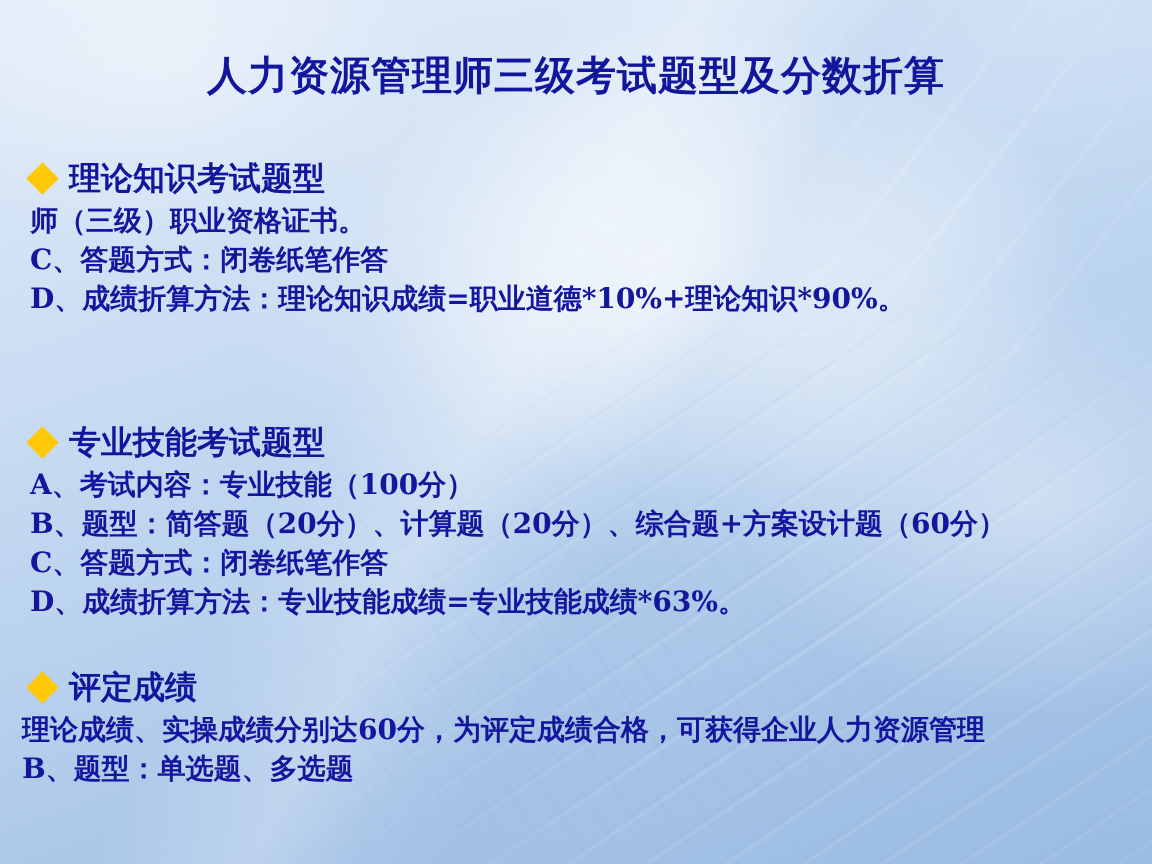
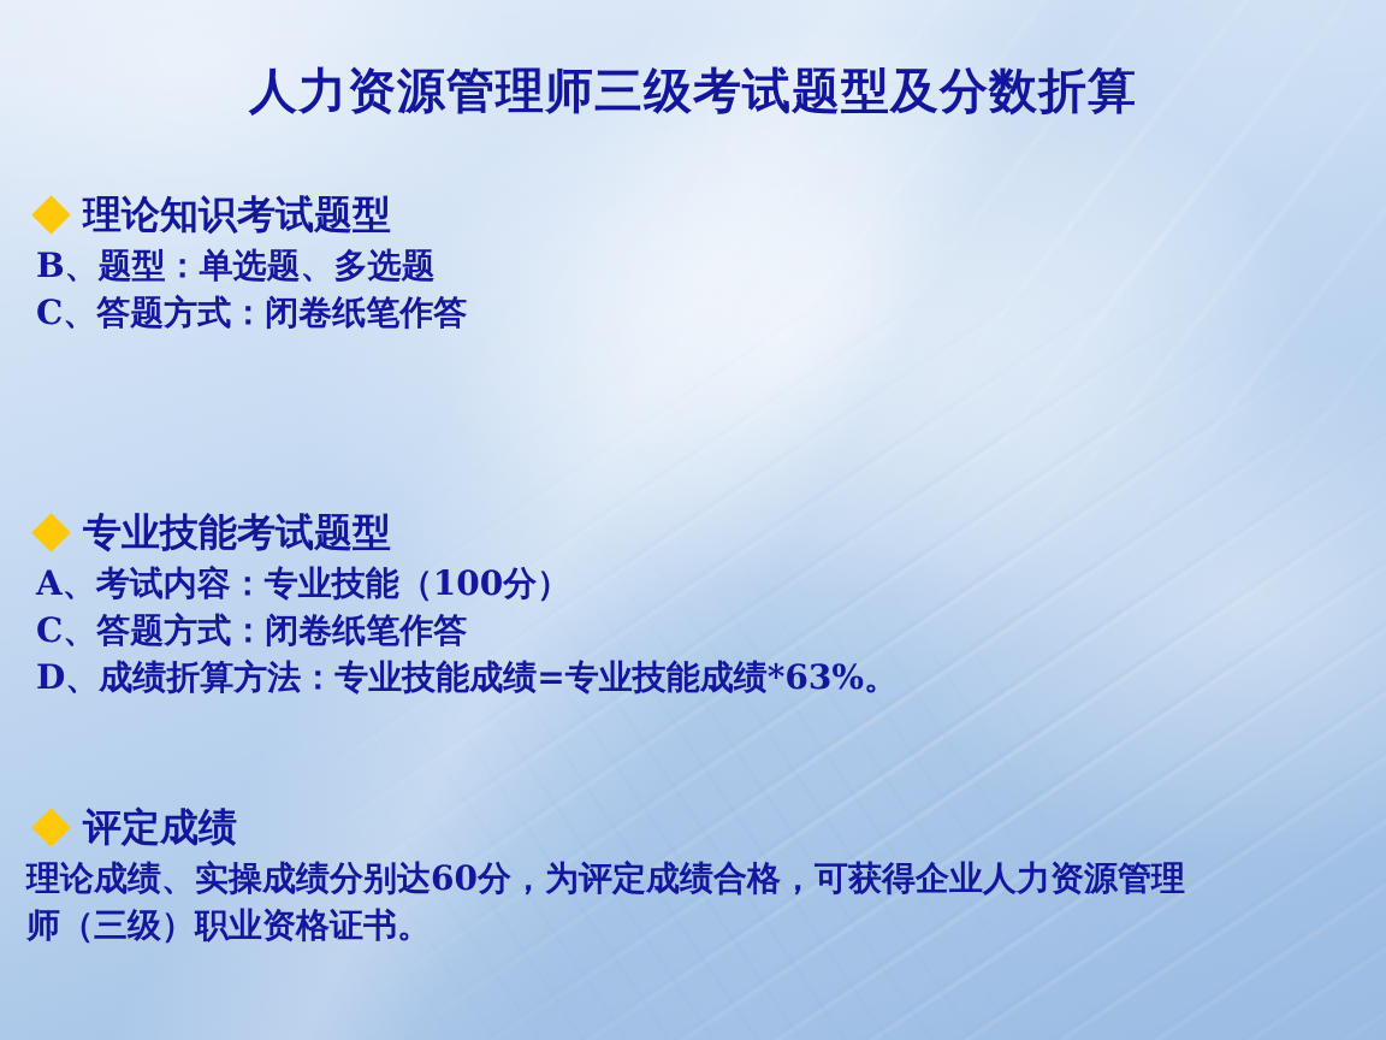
  人力资源管理师三级考试题型及分数折算
  理论知识考试题型
- 师（三级）职业资格证书。
+ B、题型：单选题、多选题
  C、答题方式：闭卷纸笔作答
- D、成绩折算方法：理论知识成绩=职业道德*10%+理论知识*90%。
  专业技能考试题型
  A、考试内容：专业技能（100分）
- B、题型：简答题（20分）、计算题（20分）、综合题+方案设计题（60分）
  C、答题方式：闭卷纸笔作答
  D、成绩折算方法：专业技能成绩=专业技能成绩*63%。
  评定成绩
  理论成绩、实操成绩分别达60分，为评定成绩合格，可获得企业人力资源管理
- B、题型：单选题、多选题
+ 师（三级）职业资格证书。
